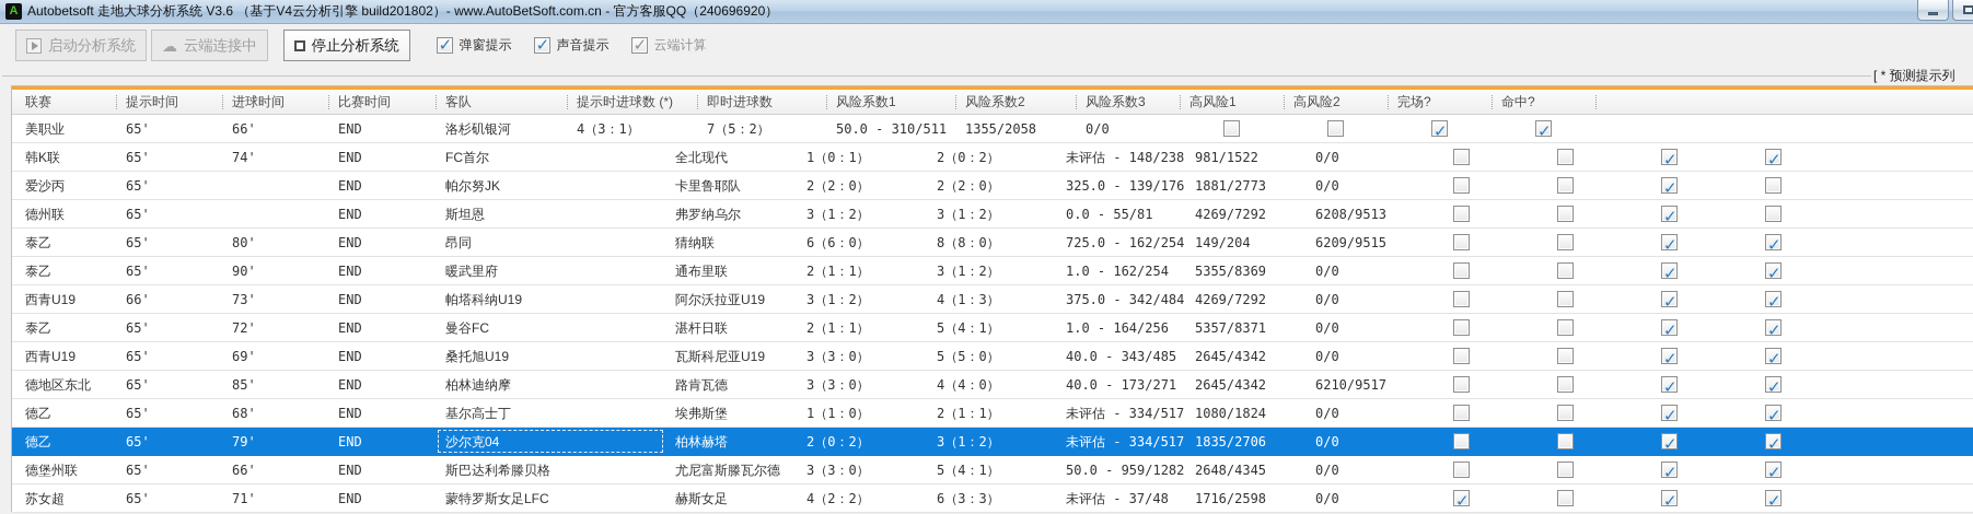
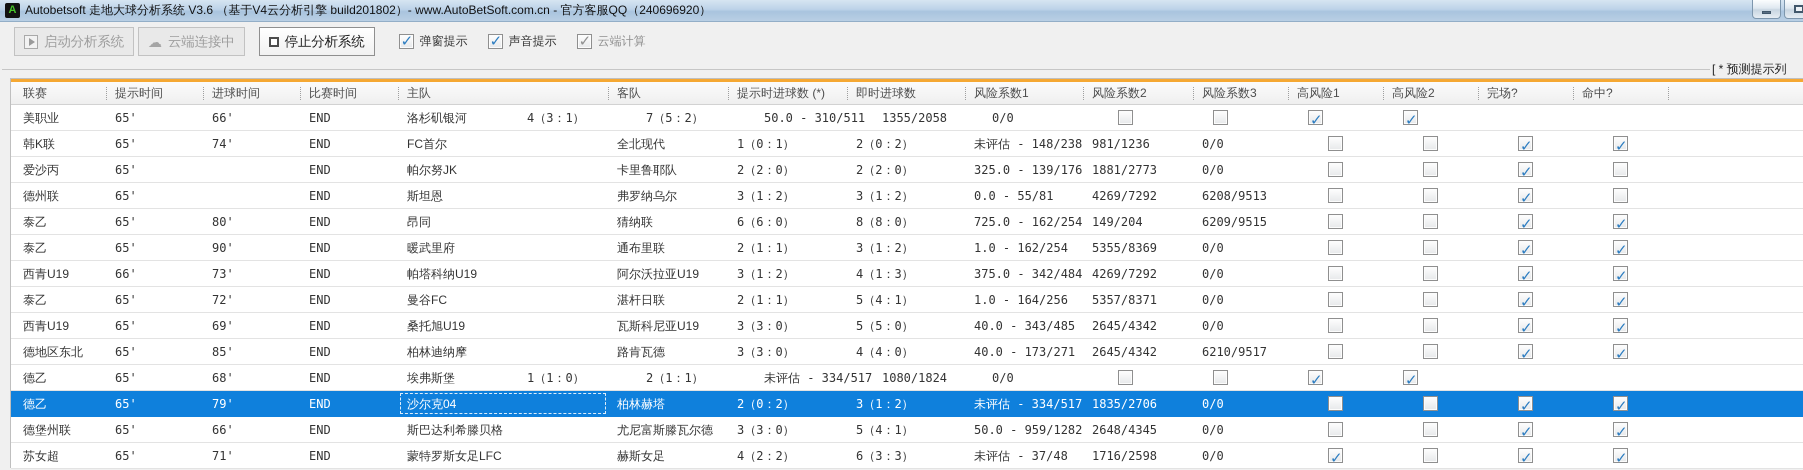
  A
  Autobetsoft 走地大球分析系统 V3.6 （基于V4云分析引擎 build201802）- www.AutoBetSoft.com.cn - 官方客服QQ（240696920）
  启动分析系统
  ☁
  云端连接中
  停止分析系统
  弹窗提示
  声音提示
  云端计算
  [ * 预测提示列
  联赛
  提示时间
  进球时间
  比赛时间
+ 主队
  客队
  提示时进球数 (*)
  即时进球数
  风险系数1
  风险系数2
  风险系数3
  高风险1
  高风险2
  完场?
  命中?
  美职业
  65'
  66'
  END
  洛杉矶银河
  4（3：1）
  7（5：2）
  50.0 - 310/511
  1355/2058
  0/0
  韩K联
  65'
  74'
  END
  FC首尔
  全北现代
  1（0：1）
  2（0：2）
  未评估 - 148/238
- 981/1522
+ 981/1236
  0/0
  爱沙丙
  65'
  END
  帕尔努JK
  卡里鲁耶队
  2（2：0）
  2（2：0）
  325.0 - 139/176
  1881/2773
  0/0
  德州联
  65'
  END
  斯坦恩
  弗罗纳乌尔
  3（1：2）
  3（1：2）
  0.0 - 55/81
  4269/7292
  6208/9513
  泰乙
  65'
  80'
  END
  昂同
  猜纳联
  6（6：0）
  8（8：0）
  725.0 - 162/254
  149/204
  6209/9515
  泰乙
  65'
  90'
  END
  暖武里府
  通布里联
  2（1：1）
  3（1：2）
  1.0 - 162/254
  5355/8369
  0/0
  西青U19
  66'
  73'
  END
  帕塔科纳U19
  阿尔沃拉亚U19
  3（1：2）
  4（1：3）
  375.0 - 342/484
  4269/7292
  0/0
  泰乙
  65'
  72'
  END
  曼谷FC
  湛杆日联
  2（1：1）
  5（4：1）
  1.0 - 164/256
  5357/8371
  0/0
  西青U19
  65'
  69'
  END
  桑托旭U19
  瓦斯科尼亚U19
  3（3：0）
  5（5：0）
  40.0 - 343/485
  2645/4342
  0/0
  德地区东北
  65'
  85'
  END
  柏林迪纳摩
  路肯瓦德
  3（3：0）
  4（4：0）
  40.0 - 173/271
  2645/4342
  6210/9517
  德乙
  65'
  68'
  END
- 基尔高士丁
  埃弗斯堡
  1（1：0）
  2（1：1）
  未评估 - 334/517
  1080/1824
  0/0
  德乙
  65'
  79'
  END
  沙尔克04
  柏林赫塔
  2（0：2）
  3（1：2）
  未评估 - 334/517
  1835/2706
  0/0
  德堡州联
  65'
  66'
  END
  斯巴达利希滕贝格
  尤尼富斯滕瓦尔德
  3（3：0）
  5（4：1）
  50.0 - 959/1282
  2648/4345
  0/0
  苏女超
  65'
  71'
  END
  蒙特罗斯女足LFC
  赫斯女足
  4（2：2）
  6（3：3）
  未评估 - 37/48
  1716/2598
  0/0
